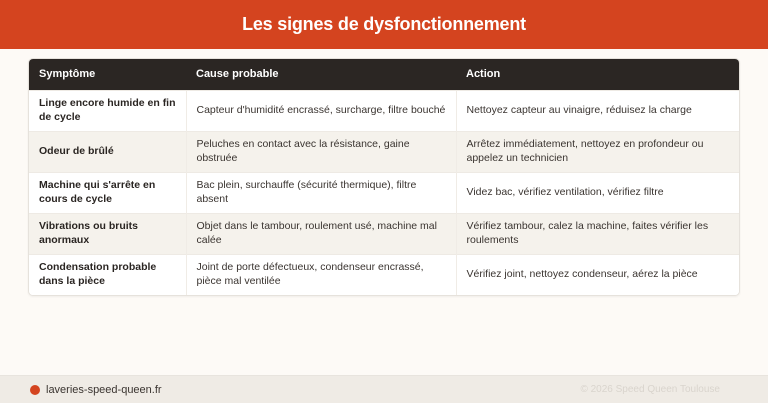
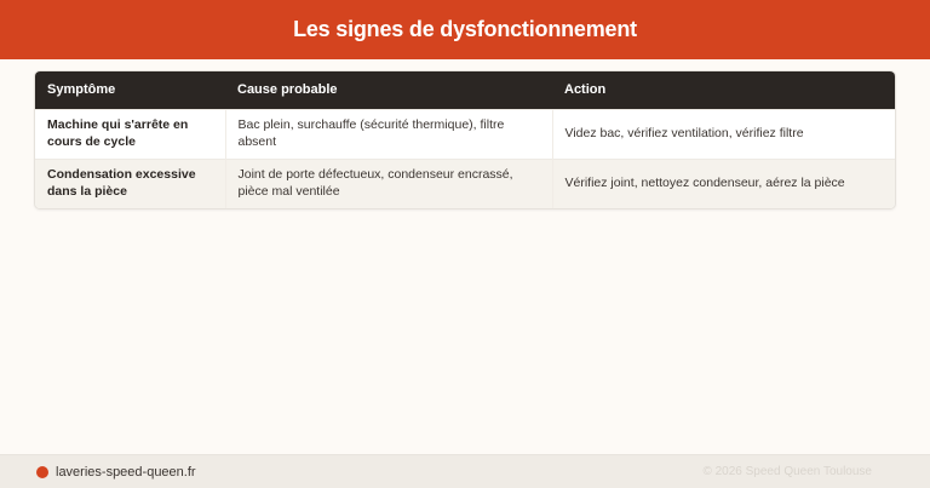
  Les signes de dysfonctionnement
  Symptôme	Cause probable	Action
- Linge encore humide en fin de cycle	Capteur d'humidité encrassé, surcharge, filtre bouché	Nettoyez capteur au vinaigre, réduisez la charge
- Odeur de brûlé	Peluches en contact avec la résistance, gaine obstruée	Arrêtez immédiatement, nettoyez en profondeur ou appelez un technicien
  Machine qui s'arrête en cours de cycle	Bac plein, surchauffe (sécurité thermique), filtre absent	Videz bac, vérifiez ventilation, vérifiez filtre
- Vibrations ou bruits anormaux	Objet dans le tambour, roulement usé, machine mal calée	Vérifiez tambour, calez la machine, faites vérifier les roulements
- Condensation probable dans la pièce	Joint de porte défectueux, condenseur encrassé, pièce mal ventilée	Vérifiez joint, nettoyez condenseur, aérez la pièce
+ Condensation excessive dans la pièce	Joint de porte défectueux, condenseur encrassé, pièce mal ventilée	Vérifiez joint, nettoyez condenseur, aérez la pièce
  laveries-speed-queen.fr
